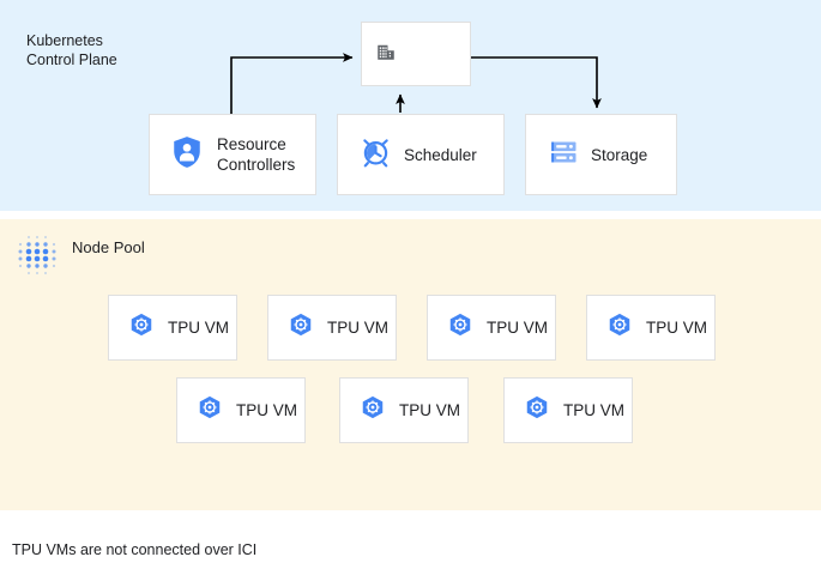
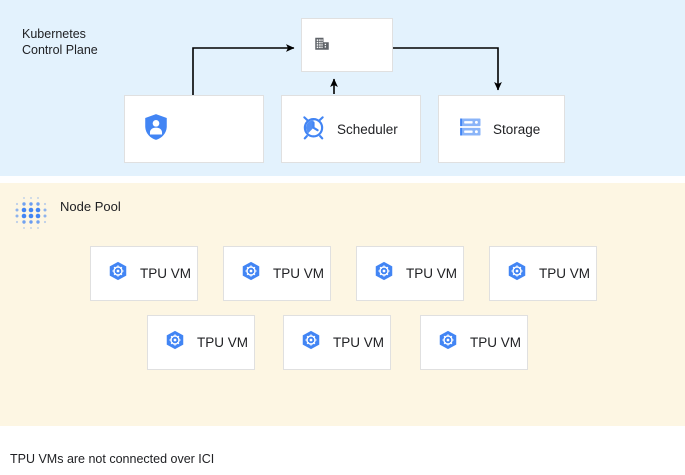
  Kubernetes
  Control Plane
- Resource
- Controllers
  Scheduler
  Storage
  Node Pool
  TPU VM
  TPU VM
  TPU VM
  TPU VM
  TPU VM
  TPU VM
  TPU VM
  TPU VMs are not connected over ICI
